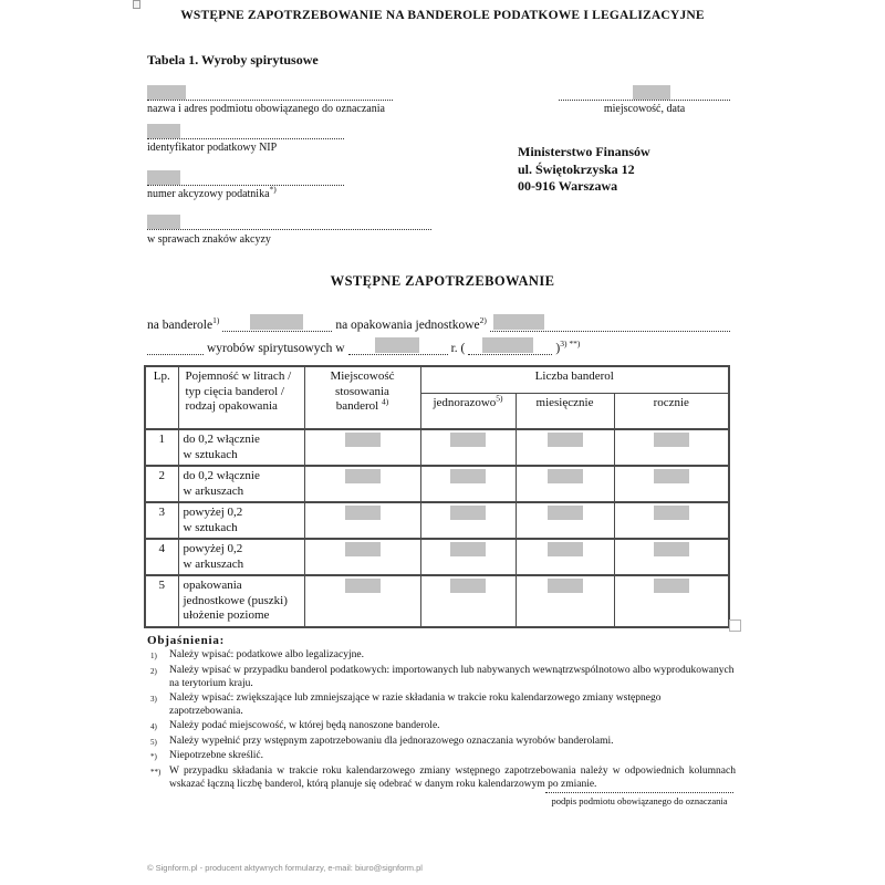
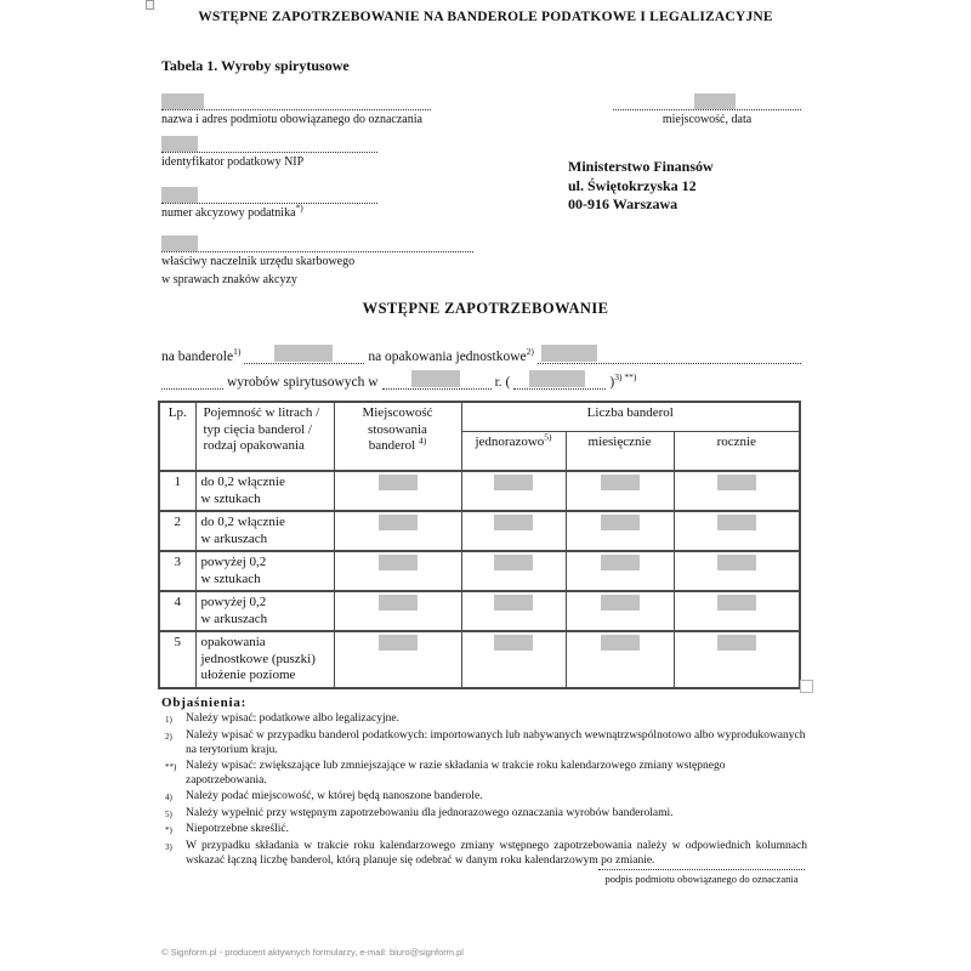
  WSTĘPNE ZAPOTRZEBOWANIE NA BANDEROLE PODATKOWE I LEGALIZACYJNE
  Tabela 1. Wyroby spirytusowe
  nazwa i adres podmiotu obowiązanego do oznaczania
  miejscowość, data
  identyfikator podatkowy NIP
  Ministerstwo Finansów
  ul. Świętokrzyska 12
  00-916 Warszawa
  numer akcyzowy podatnika*)
+ właściwy naczelnik urzędu skarbowego
  w sprawach znaków akcyzy
  WSTĘPNE ZAPOTRZEBOWANIE
  na banderole1)
  na opakowania jednostkowe2)
  wyrobów spirytusowych w
  r. (
  )3) **)
  Lp.	Pojemność w litrach / typ cięcia banderol / rodzaj opakowania	Miejscowość stosowania banderol 4)	Liczba banderol
  jednorazowo5)	miesięcznie	rocznie
  1	do 0,2 włącznie w sztukach
  2	do 0,2 włącznie w arkuszach
  3	powyżej 0,2 w sztukach
  4	powyżej 0,2 w arkuszach
  5	opakowania jednostkowe (puszki) ułożenie poziome
  Objaśnienia:
  1)
  Należy wpisać: podatkowe albo legalizacyjne.
  2)
  Należy wpisać w przypadku banderol podatkowych: importowanych lub nabywanych wewnątrzwspólnotowo albo wyprodukowanych na terytorium kraju.
- 3)
+ **)
  Należy wpisać: zwiększające lub zmniejszające w razie składania w trakcie roku kalendarzowego zmiany wstępnego zapotrzebowania.
  4)
  Należy podać miejscowość, w której będą nanoszone banderole.
  5)
  Należy wypełnić przy wstępnym zapotrzebowaniu dla jednorazowego oznaczania wyrobów banderolami.
  *)
  Niepotrzebne skreślić.
- **)
+ 3)
  W przypadku składania w trakcie roku kalendarzowego zmiany wstępnego zapotrzebowania należy w odpowiednich kolumnach wskazać łączną liczbę banderol, którą planuje się odebrać w danym roku kalendarzowym po zmianie.
  podpis podmiotu obowiązanego do oznaczania
  © Signform.pl - producent aktywnych formularzy, e-mail: biuro@signform.pl
